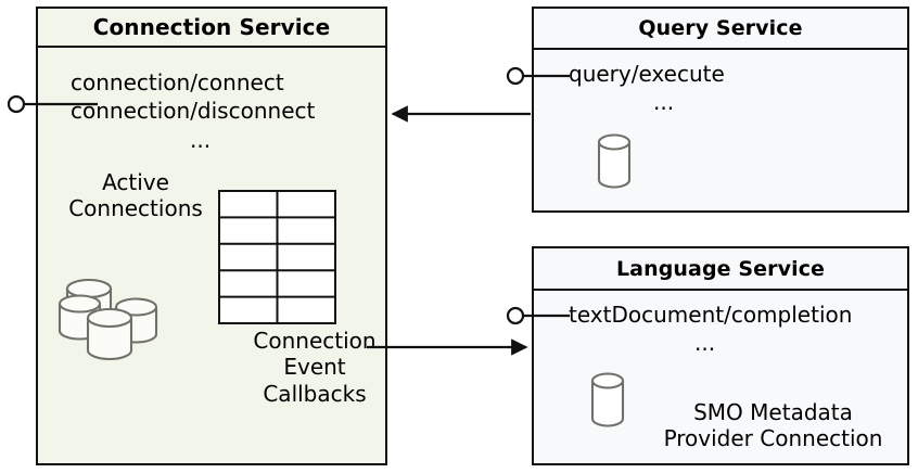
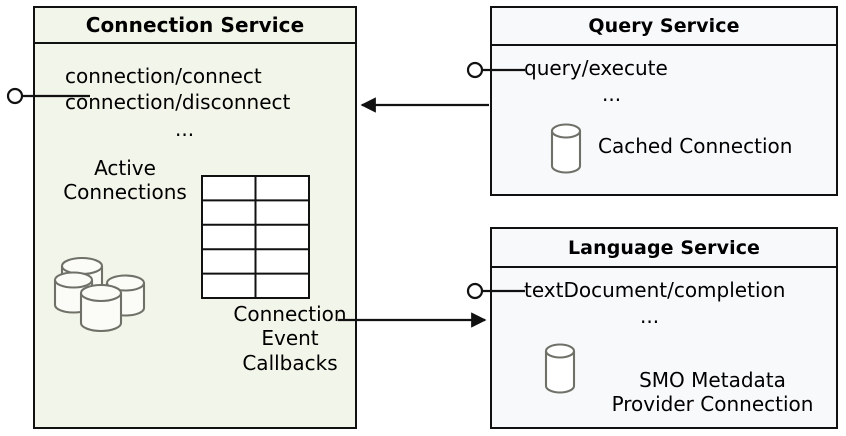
  Connection Service
  connection/connect
  connection/disconnect
  ...
  Active
  Connections
  Connection
  Event
  Callbacks
  Query Service
  query/execute
  ...
+ Cached Connection
  Language Service
  textDocument/completion
  ...
  SMO Metadata
  Provider Connection
